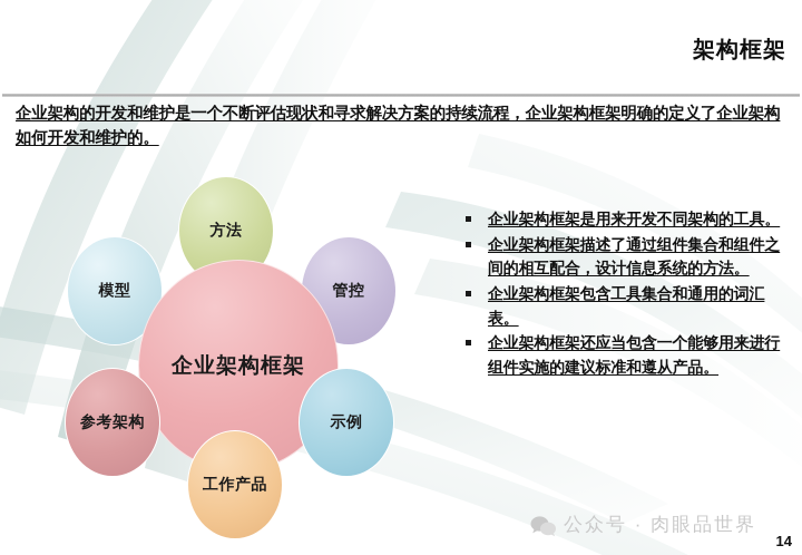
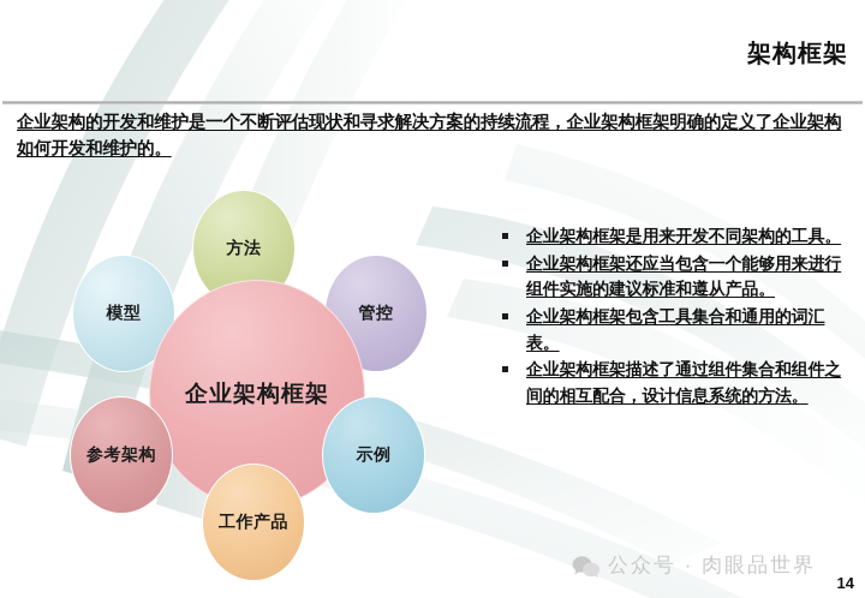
  架构框架
  企业架构的开发和维护是一个不断评估现状和寻求解决方案的持续流程，企业架构框架明确的定义了企业架构如何开发和维护的。
  模型
  方法
  管控
  企业架构框架
  参考架构
  示例
  工作产品
  企业架构框架是用来开发不同架构的工具。
- 企业架构框架描述了通过组件集合和组件之间的相互配合，设计信息系统的方法。
+ 企业架构框架还应当包含一个能够用来进行组件实施的建议标准和遵从产品。
  企业架构框架包含工具集合和通用的词汇表。
- 企业架构框架还应当包含一个能够用来进行组件实施的建议标准和遵从产品。
+ 企业架构框架描述了通过组件集合和组件之间的相互配合，设计信息系统的方法。
  公众号 · 肉眼品世界
  14
